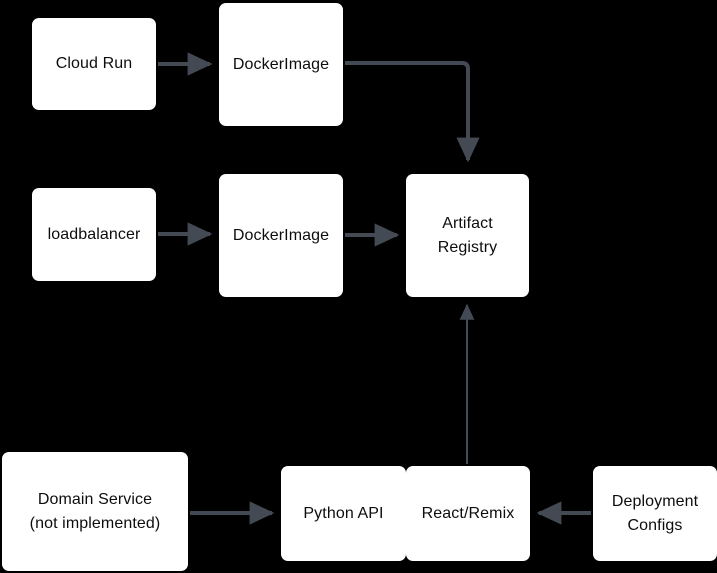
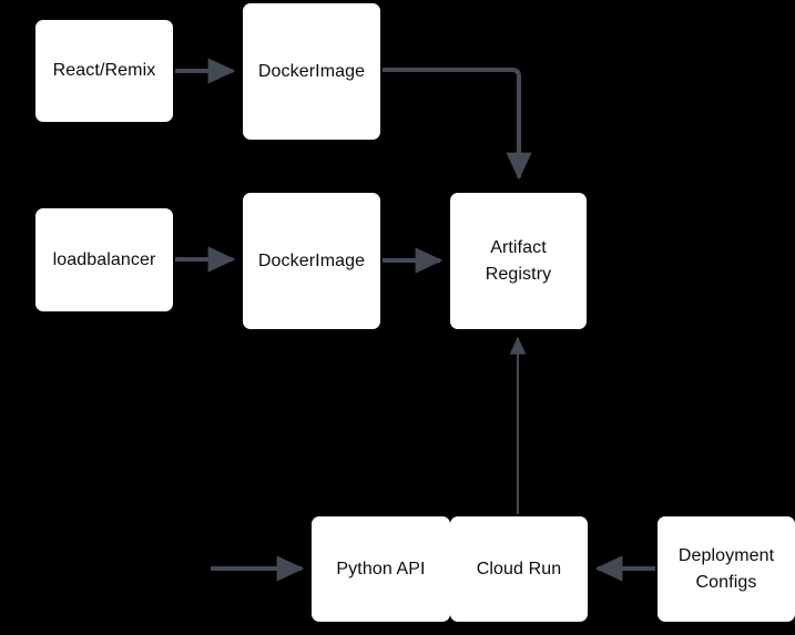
- Cloud Run
+ React/Remix
  DockerImage
  loadbalancer
  DockerImage
  Artifact
  Registry
- Domain Service
- (not implemented)
  Python API
- React/Remix
+ Cloud Run
  Deployment
  Configs
